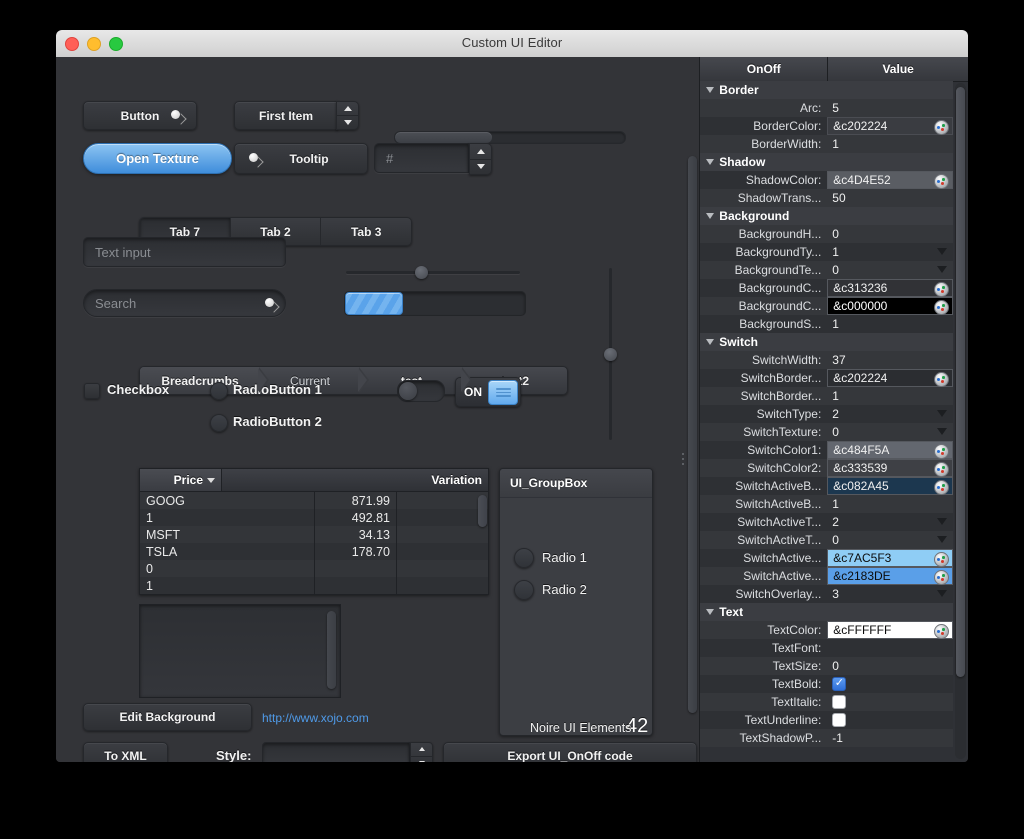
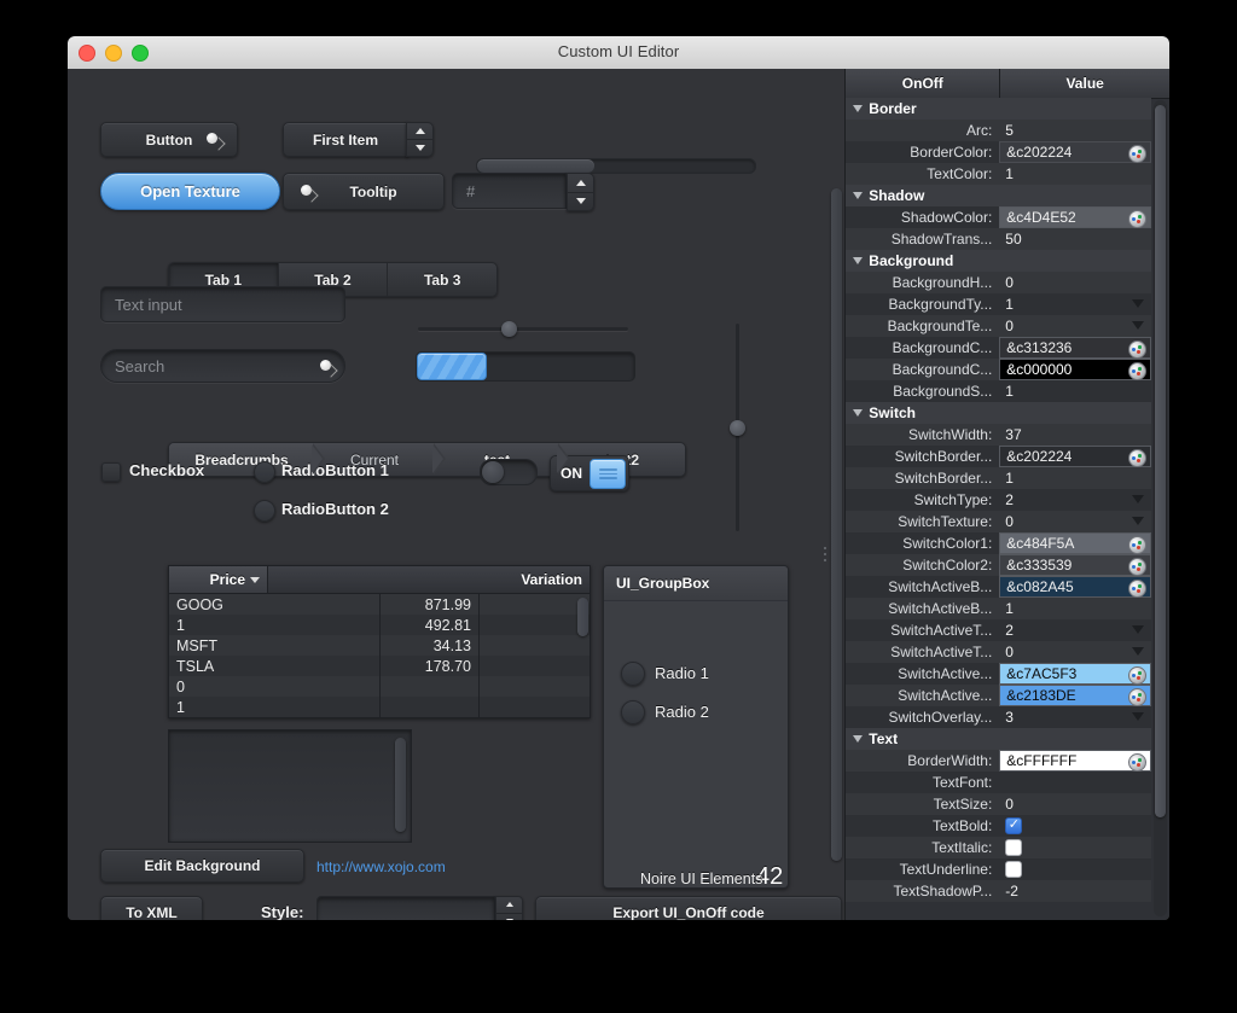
  Custom UI Editor
  Button
  First Item
  Open Texture
  Tooltip
  #
- Tab 7
+ Tab 1
  Tab 2
  Tab 3
  Text input
  Search
  Breadcrumbs
  Current
  Checkbox
  RadioButton 1
  RadioButton 2
  ON
  Price
  Variation
  GOOG
  871.99
  1
  492.81
  MSFT
  34.13
  TSLA
  178.70
  0
  1
  UI_GroupBox
  Radio 1
  Radio 2
  42
  Noire UI Elements
  Edit Background
  http://www.xojo.com
  To XML
  Style:
  Export UI_OnOff code
  OnOff
  Value
  Border
  Arc:
  5
  BorderColor:
  &c202224
- BorderWidth:
+ TextColor:
  1
  Shadow
  ShadowColor:
  &c4D4E52
  ShadowTrans...
  50
  Background
  BackgroundH...
  0
  BackgroundTy...
  1
  BackgroundTe...
  0
  BackgroundC...
  &c313236
  BackgroundC...
  &c000000
  BackgroundS...
  1
  Switch
  SwitchWidth:
  37
  SwitchBorder...
  &c202224
  SwitchBorder...
  1
  SwitchType:
  2
  SwitchTexture:
  0
  SwitchColor1:
  &c484F5A
  SwitchColor2:
  &c333539
  SwitchActiveB...
  &c082A45
  SwitchActiveB...
  1
  SwitchActiveT...
  2
  SwitchActiveT...
  0
  SwitchActive...
  &c7AC5F3
  SwitchActive...
  &c2183DE
  SwitchOverlay...
  3
  Text
- TextColor:
+ BorderWidth:
  &cFFFFFF
  TextFont:
  TextSize:
  0
  TextBold:
  TextItalic:
  TextUnderline:
  TextShadowP...
- -1
+ -2
